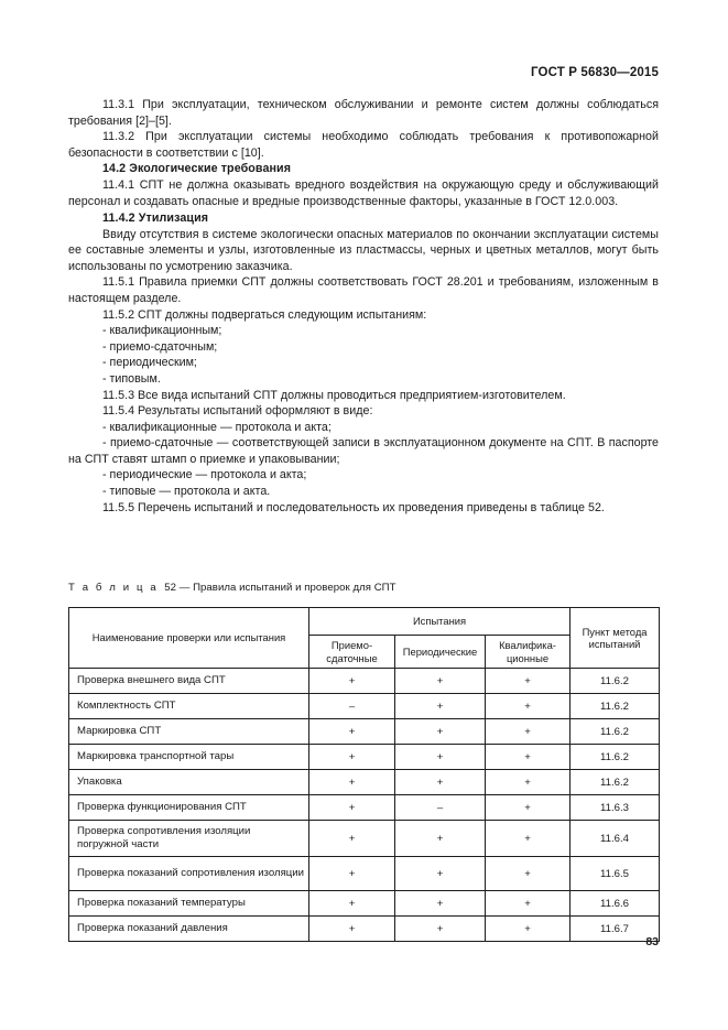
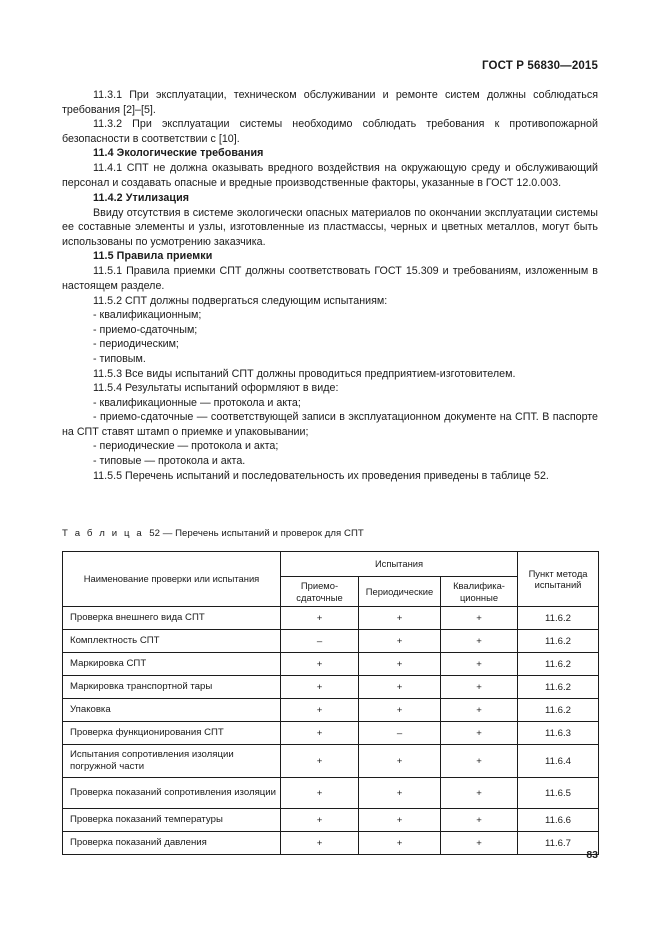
  ГОСТ Р 56830—2015
  11.3.1 При эксплуатации, техническом обслуживании и ремонте систем должны соблюдаться требования [2]–[5].
  11.3.2 При эксплуатации системы необходимо соблюдать требования к противопожарной безопасности в соответствии с [10].
- 14.2 Экологические требования
+ 11.4 Экологические требования
  11.4.1 СПТ не должна оказывать вредного воздействия на окружающую среду и обслуживающий персонал и создавать опасные и вредные производственные факторы, указанные в ГОСТ 12.0.003.
  11.4.2 Утилизация
  Ввиду отсутствия в системе экологически опасных материалов по окончании эксплуатации системы ее составные элементы и узлы, изготовленные из пластмассы, черных и цветных металлов, могут быть использованы по усмотрению заказчика.
+ 11.5 Правила приемки
- 11.5.1 Правила приемки СПТ должны соответствовать ГОСТ 28.201 и требованиям, изложенным в настоящем разделе.
+ 11.5.1 Правила приемки СПТ должны соответствовать ГОСТ 15.309 и требованиям, изложенным в настоящем разделе.
  11.5.2 СПТ должны подвергаться следующим испытаниям:
  - квалификационным;
  - приемо-сдаточным;
  - периодическим;
  - типовым.
- 11.5.3 Все вида испытаний СПТ должны проводиться предприятием-изготовителем.
+ 11.5.3 Все виды испытаний СПТ должны проводиться предприятием-изготовителем.
  11.5.4 Результаты испытаний оформляют в виде:
  - квалификационные — протокола и акта;
  - приемо-сдаточные — соответствующей записи в эксплуатационном документе на СПТ. В паспорте на СПТ ставят штамп о приемке и упаковывании;
  - периодические — протокола и акта;
  - типовые — протокола и акта.
  11.5.5 Перечень испытаний и последовательность их проведения приведены в таблице 52.
- Т а б л и ц а 52 — Правила испытаний и проверок для СПТ
+ Т а б л и ц а 52 — Перечень испытаний и проверок для СПТ
  Наименование проверки или испытания	Испытания	Пункт методаиспытаний
  Приемо-сдаточные	Периодические	Квалифика-ционные
  Проверка внешнего вида СПТ	+	+	+	11.6.2
  Комплектность СПТ	–	+	+	11.6.2
  Маркировка СПТ	+	+	+	11.6.2
  Маркировка транспортной тары	+	+	+	11.6.2
  Упаковка	+	+	+	11.6.2
  Проверка функционирования СПТ	+	–	+	11.6.3
- Проверка сопротивления изоляции погружной части	+	+	+	11.6.4
+ Испытания сопротивления изоляции погружной части	+	+	+	11.6.4
  Проверка показаний сопротивления изоляции	+	+	+	11.6.5
  Проверка показаний температуры	+	+	+	11.6.6
  Проверка показаний давления	+	+	+	11.6.7
  83
